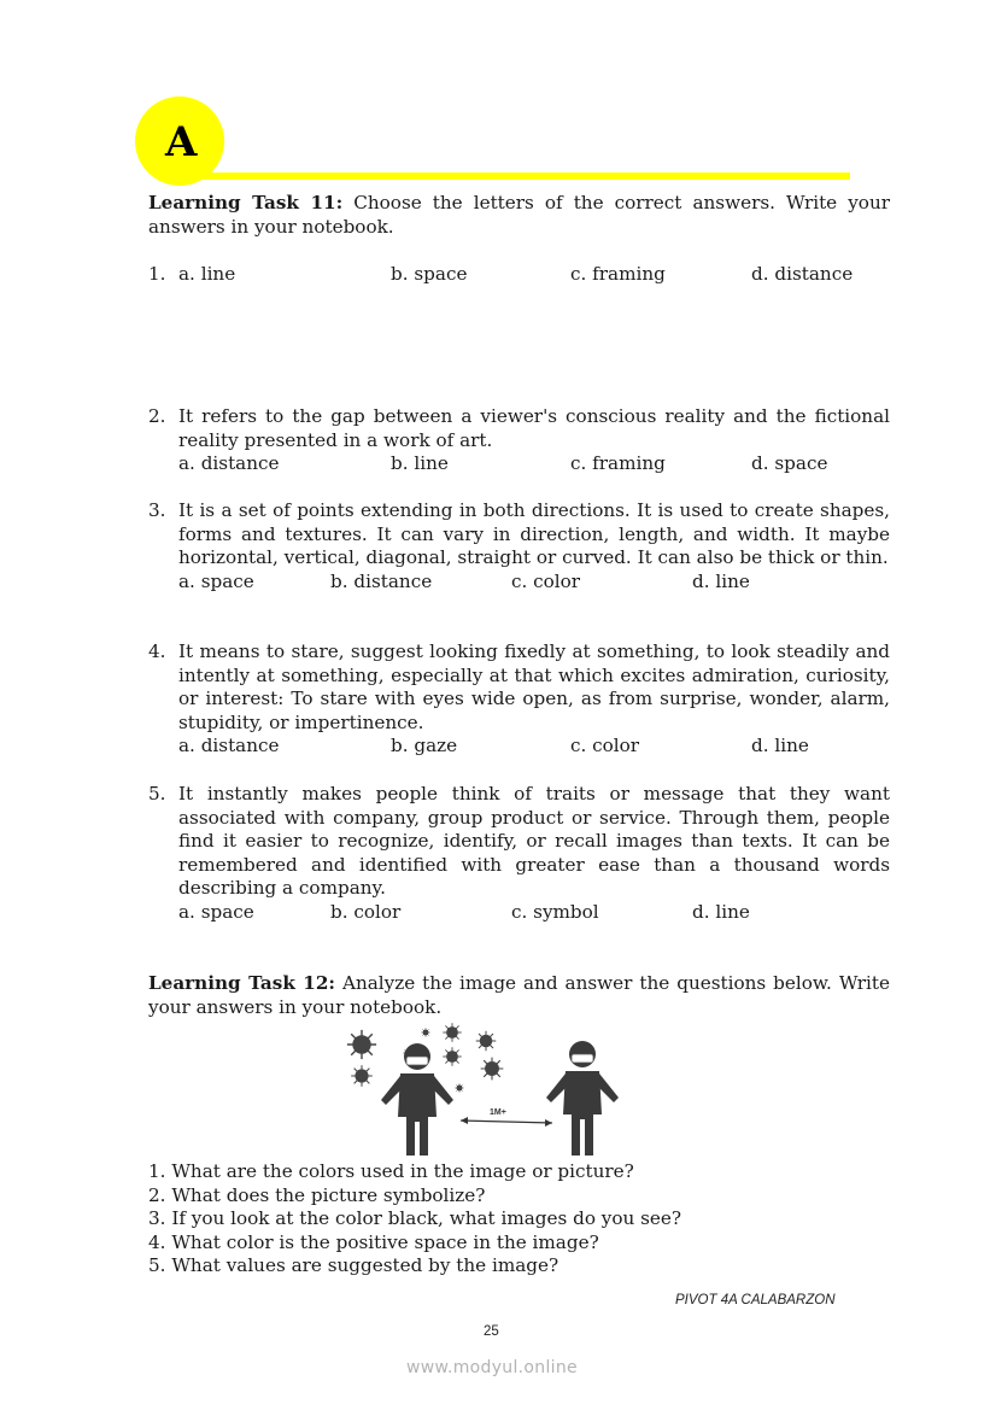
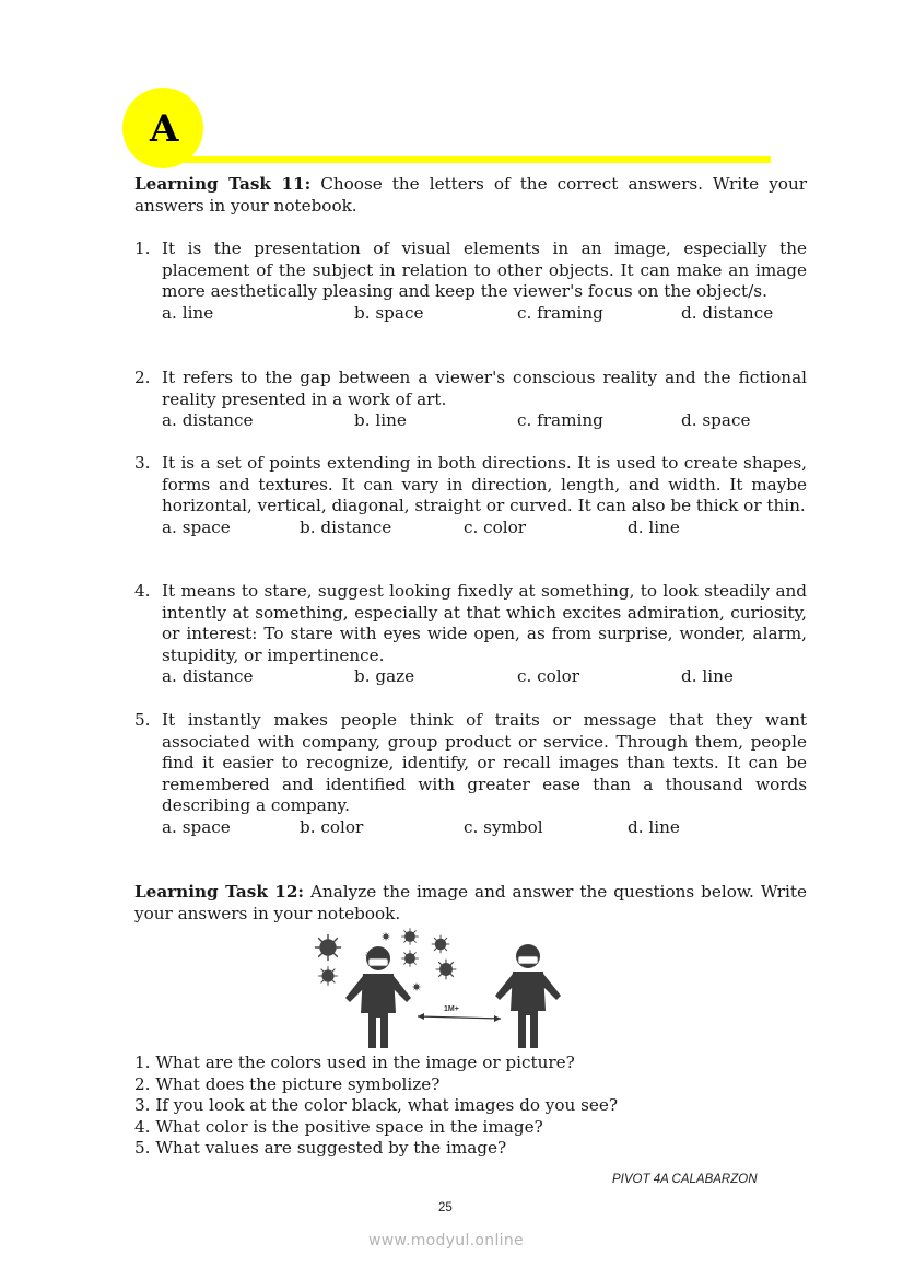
  A
  Learning Task 11: Choose the letters of the correct answers. Write your answers in your notebook.
  1.
+ It is the presentation of visual elements in an image, especially the placement of the subject in relation to other objects. It can make an image more aesthetically pleasing and keep the viewer's focus on the object/s.
  a. line
  b. space
  c. framing
  d. distance
  2.
  It refers to the gap between a viewer's conscious reality and the fictional reality presented in a work of art.
  a. distance
  b. line
  c. framing
  d. space
  3.
  It is a set of points extending in both directions. It is used to create shapes, forms and textures. It can vary in direction, length, and width. It maybe horizontal, vertical, diagonal, straight or curved. It can also be thick or thin.
  a. space
  b. distance
  c. color
  d. line
  4.
  It means to stare, suggest looking fixedly at something, to look steadily and intently at something, especially at that which excites admiration, curiosity, or interest: To stare with eyes wide open, as from surprise, wonder, alarm, stupidity, or impertinence.
  a. distance
  b. gaze
  c. color
  d. line
  5.
  It instantly makes people think of traits or message that they want associated with company, group product or service. Through them, people find it easier to recognize, identify, or recall images than texts. It can be remembered and identified with greater ease than a thousand words describing a company.
  a. space
  b. color
  c. symbol
  d. line
  Learning Task 12: Analyze the image and answer the questions below. Write your answers in your notebook.
  1. What are the colors used in the image or picture?
  2. What does the picture symbolize?
  3. If you look at the color black, what images do you see?
  4. What color is the positive space in the image?
  5. What values are suggested by the image?
  PIVOT 4A CALABARZON
  25
  www.modyul.online
